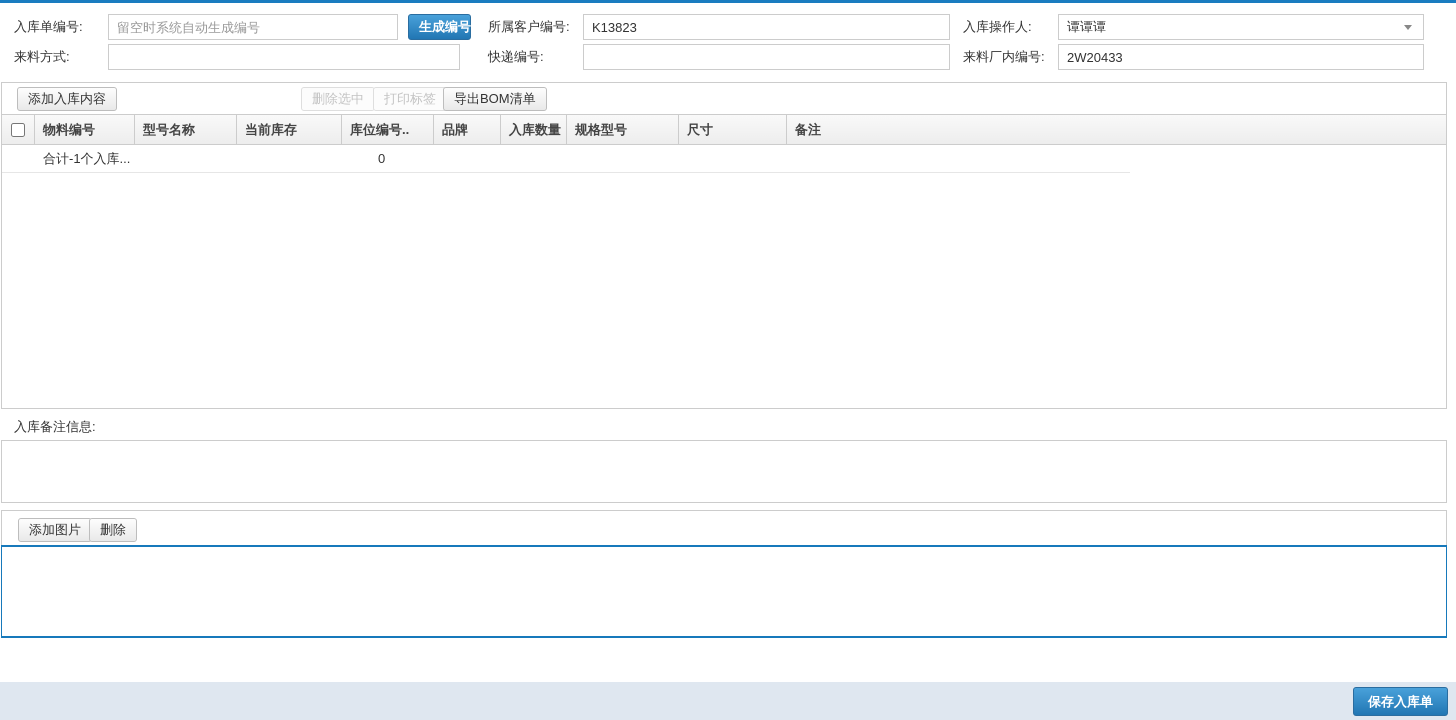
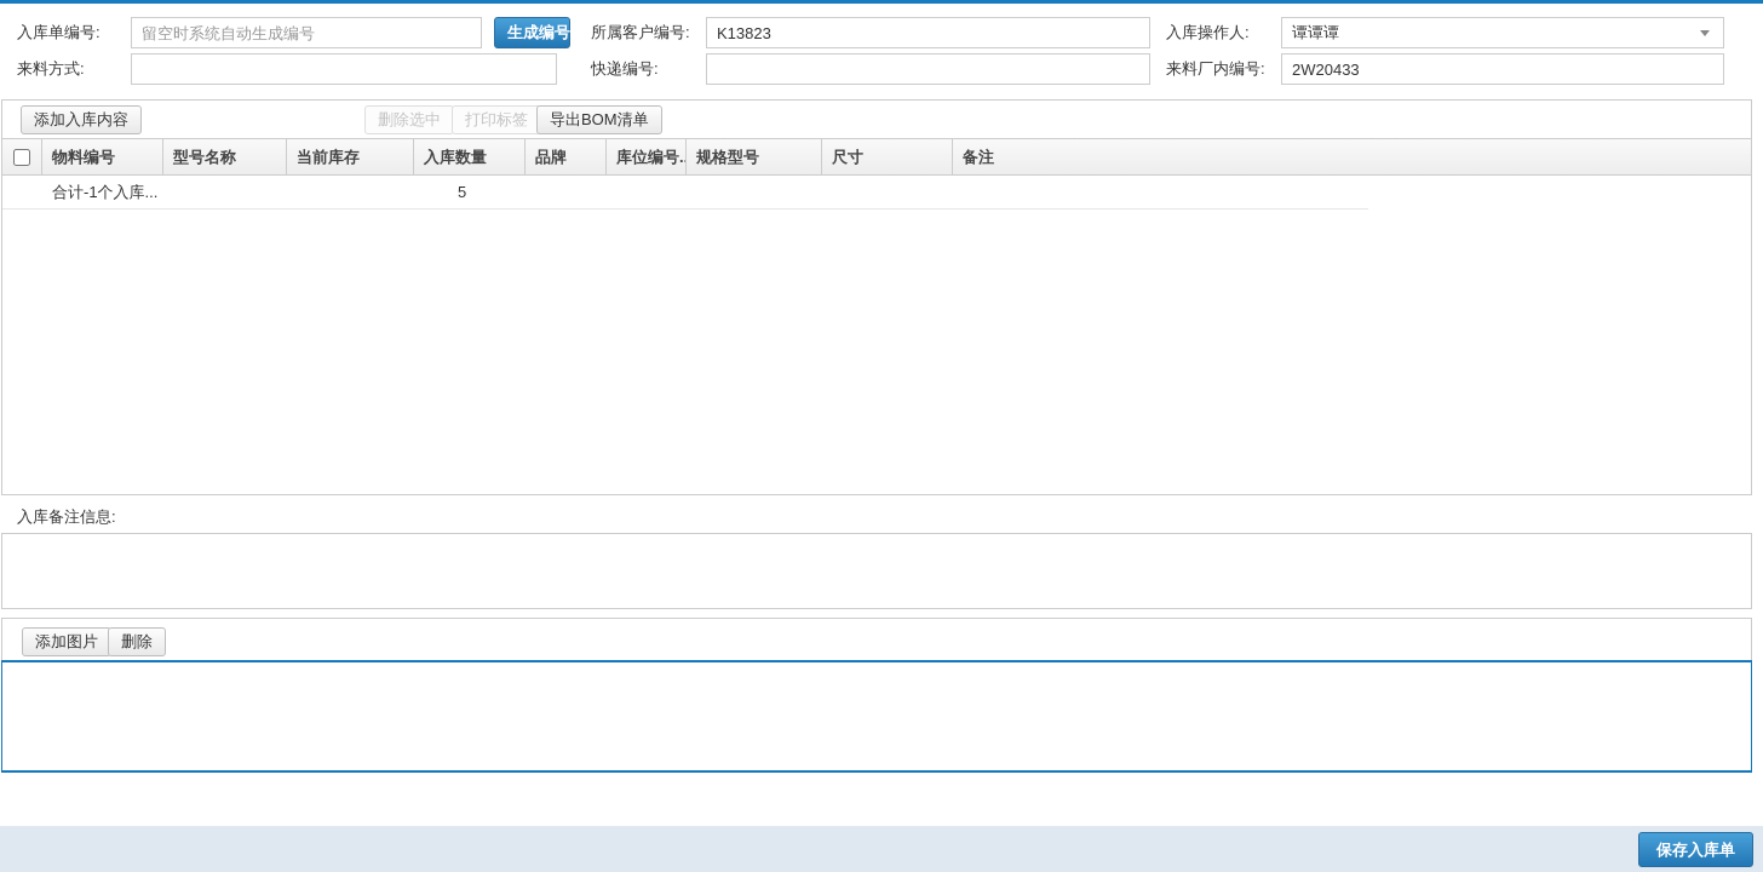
  入库单编号:
  留空时系统自动生成编号
  生成编号
  所属客户编号:
  K13823
  入库操作人:
  谭谭谭
  来料方式:
  快递编号:
  来料厂内编号:
  2W20433
  添加入库内容
  删除选中
  打印标签
  导出BOM清单
  物料编号
  型号名称
  当前库存
- 库位编号..
+ 入库数量
  品牌
- 入库数量
+ 库位编号..
  规格型号
  尺寸
  备注
  合计-1个入库...
- 0
+ 5
  入库备注信息:
  添加图片
  删除
  保存入库单
